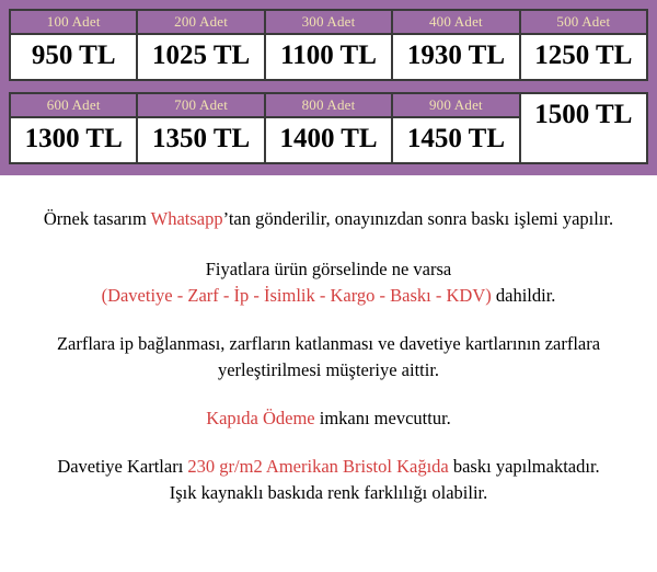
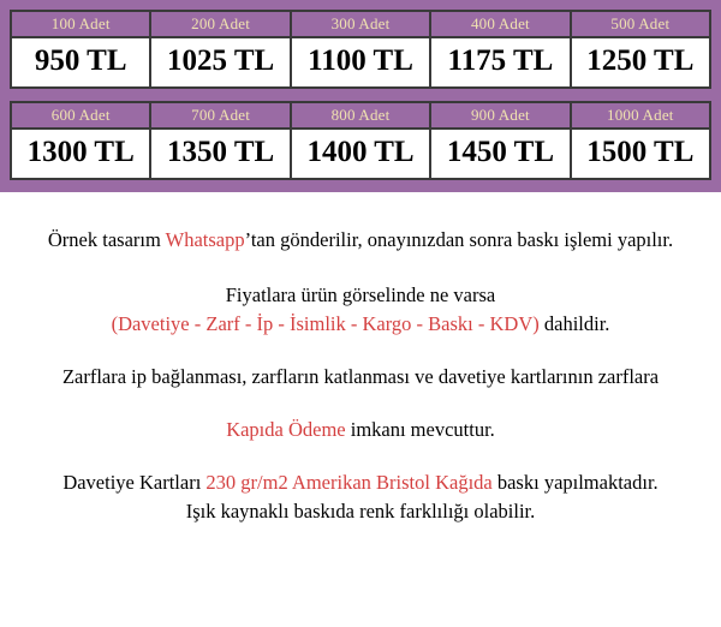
  100 Adet
  950 TL
  200 Adet
  1025 TL
  300 Adet
  1100 TL
  400 Adet
- 1930 TL
+ 1175 TL
  500 Adet
  1250 TL
  600 Adet
  1300 TL
  700 Adet
  1350 TL
  800 Adet
  1400 TL
  900 Adet
  1450 TL
+ 1000 Adet
  1500 TL
  Örnek tasarım Whatsapp’tan gönderilir, onayınızdan sonra baskı işlemi yapılır.
  Fiyatlara ürün görselinde ne varsa
  (Davetiye - Zarf - İp - İsimlik - Kargo - Baskı - KDV) dahildir.
  Zarflara ip bağlanması, zarfların katlanması ve davetiye kartlarının zarflara
- yerleştirilmesi müşteriye aittir.
  Kapıda Ödeme imkanı mevcuttur.
  Davetiye Kartları 230 gr/m2 Amerikan Bristol Kağıda baskı yapılmaktadır.
  Işık kaynaklı baskıda renk farklılığı olabilir.
